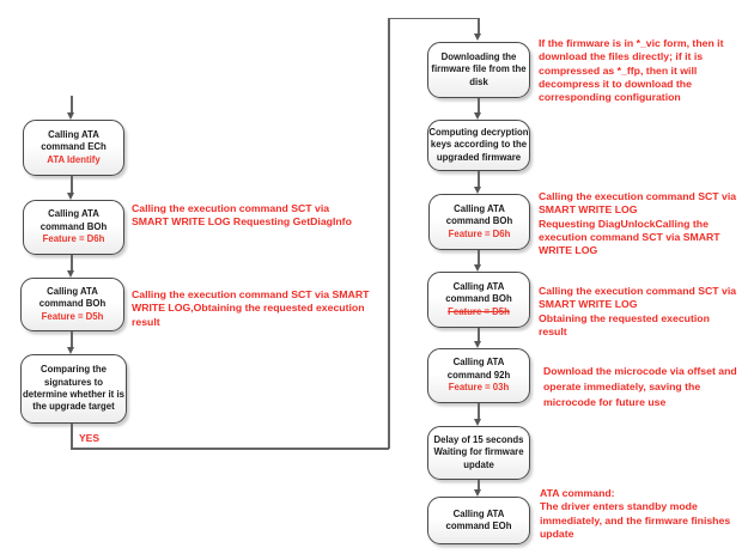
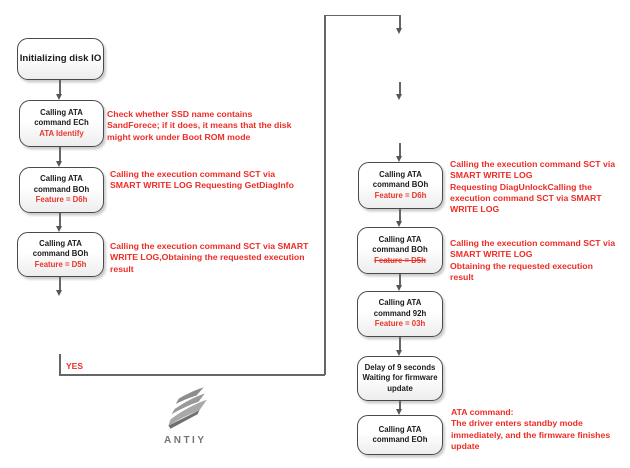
+ Initializing disk IO
  Calling ATA
  command ECh
  ATA Identify
  Calling ATA
  command BOh
  Feature = D6h
  Calling ATA
  command BOh
  Feature = D5h
- Comparing the
- signatures to
- determine whether it is
- the upgrade target
- Downloading the
- firmware file from the
- disk
- Computing decryption
- keys according to the
- upgraded firmware
  Calling ATA
  command BOh
  Feature = D6h
  Calling ATA
  command BOh
  Feature = D5h
  Calling ATA
  command 92h
  Feature = 03h
- Delay of 15 seconds
+ Delay of 9 seconds
  Waiting for firmware
  update
  Calling ATA
  command EOh
  YES
+ Check whether SSD name contains
+ SandForece; if it does, it means that the disk
+ might work under Boot ROM mode
  Calling the execution command SCT via
  SMART WRITE LOG Requesting GetDiagInfo
  Calling the execution command SCT via SMART
  WRITE LOG,Obtaining the requested execution
  result
- If the firmware is in *_vic form, then it
- download the files directly; if it is
- compressed as *_ffp, then it will
- decompress it to download the
- corresponding configuration
  Calling the execution command SCT via
  SMART WRITE LOG
  Requesting DiagUnlockCalling the
  execution command SCT via SMART
  WRITE LOG
  Calling the execution command SCT via
  SMART WRITE LOG
  Obtaining the requested execution
  result
- Download the microcode via offset and
- operate immediately, saving the
- microcode for future use
  ATA command:
  The driver enters standby mode
  immediately, and the firmware finishes
  update
+ ANTIY
